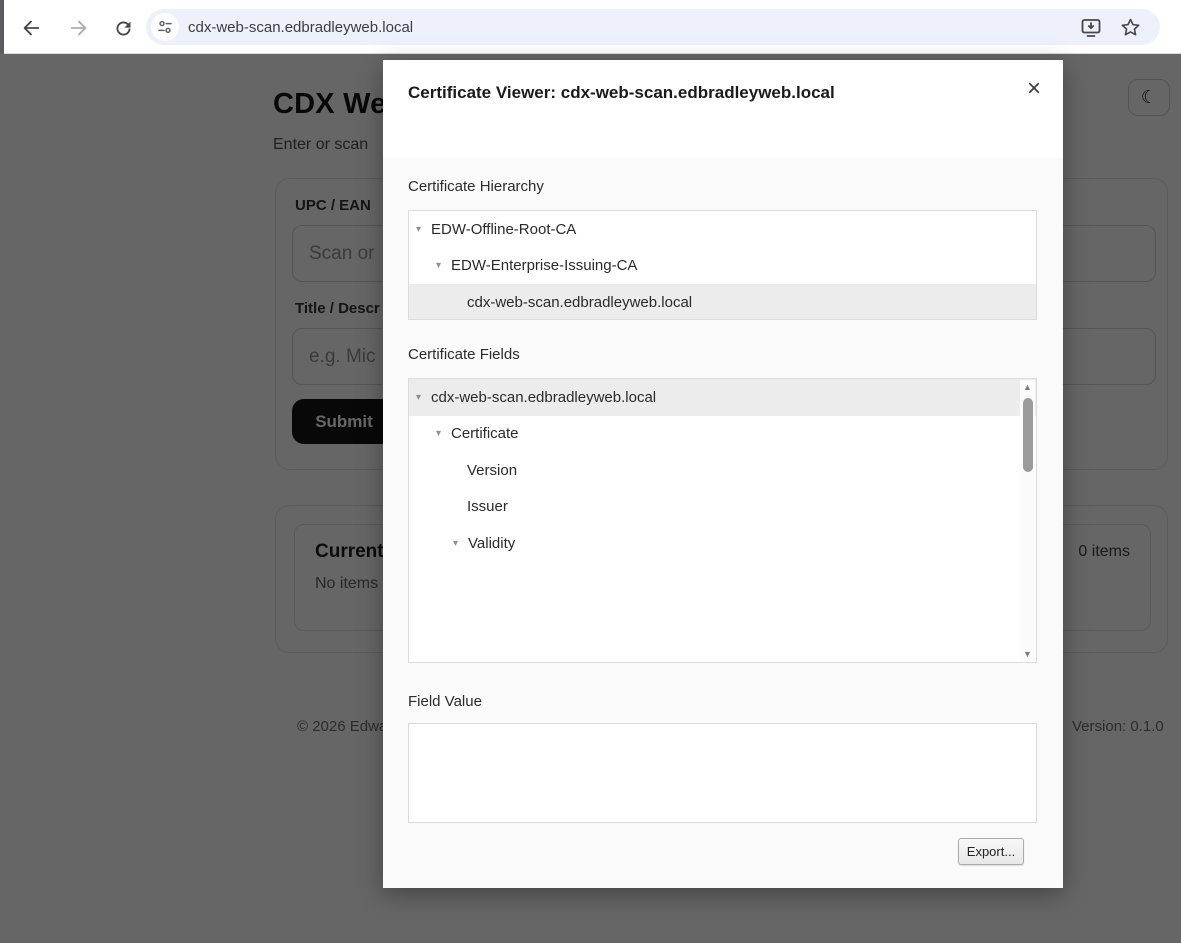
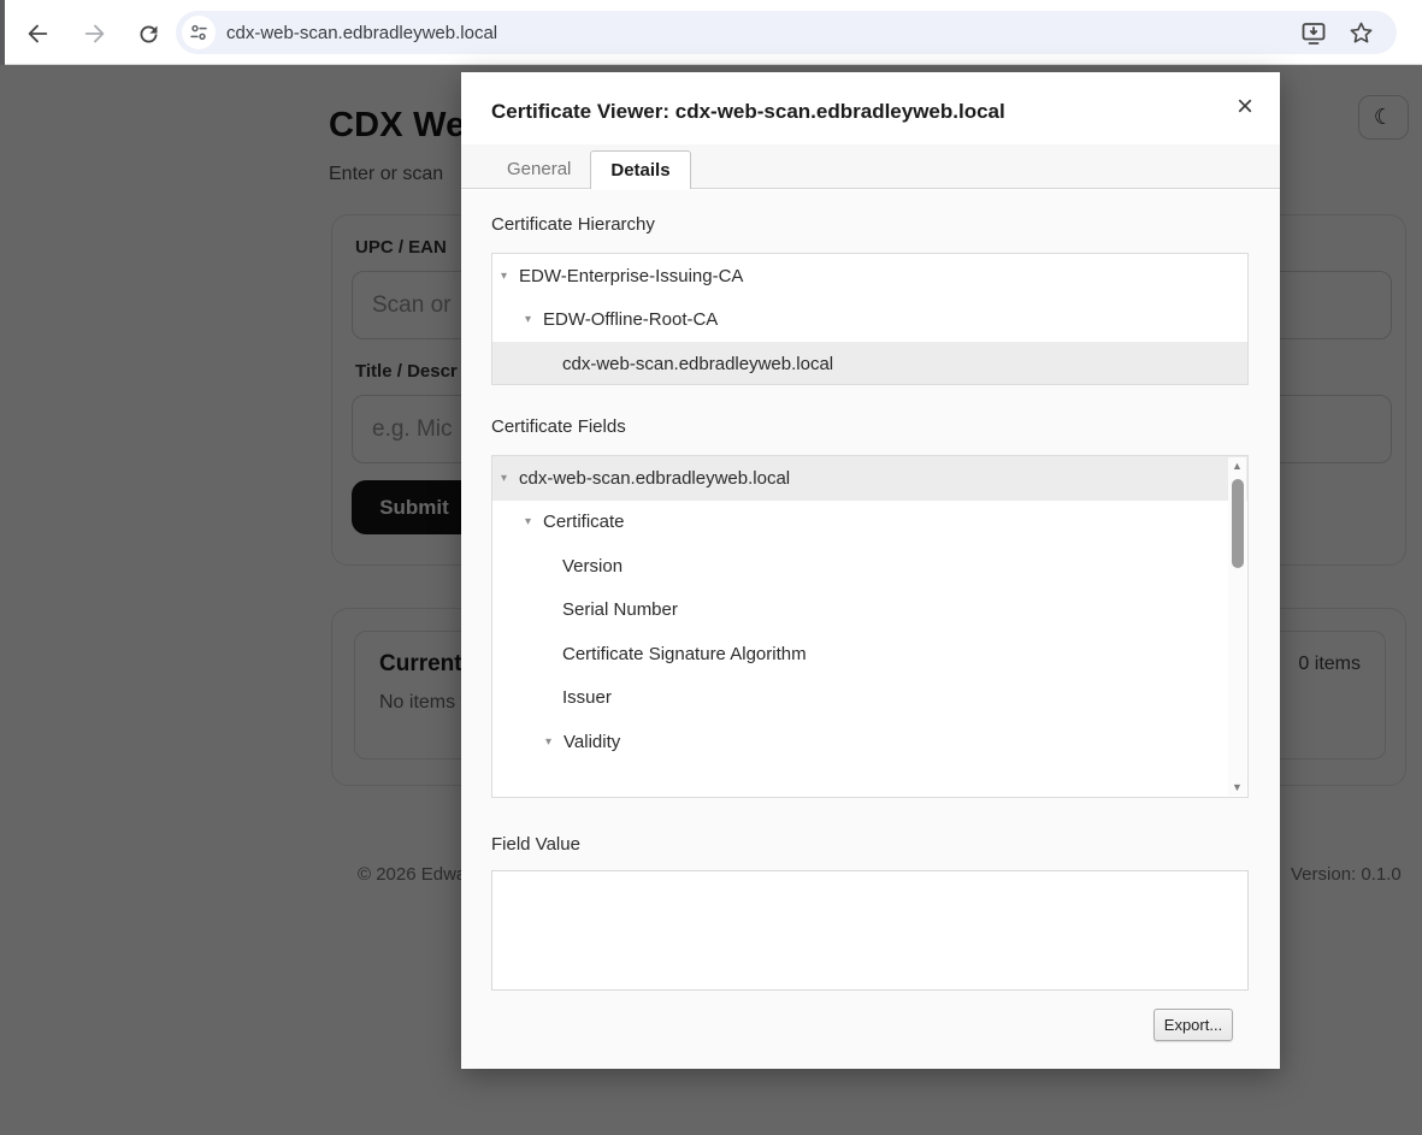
  CDX We
  Enter or scan
  UPC / EAN
  Scan or
  Title / Descr
  e.g. Mic
  Submit
  Current
  0 items
  No items
  © 2026 Edw
  Version: 0.1.0
  ☾
  cdx-web-scan.edbradleyweb.local
  Certificate Viewer: cdx-web-scan.edbradleyweb.local
  ×
+ General
+ Details
  Certificate Hierarchy
  ▾
- EDW-Offline-Root-CA
+ EDW-Enterprise-Issuing-CA
  ▾
- EDW-Enterprise-Issuing-CA
+ EDW-Offline-Root-CA
  cdx-web-scan.edbradleyweb.local
  Certificate Fields
  ▾
  cdx-web-scan.edbradleyweb.local
  ▾
  Certificate
  Version
+ Serial Number
+ Certificate Signature Algorithm
  Issuer
  ▾
  Validity
  ▲
  ▼
  Field Value
  Export...
